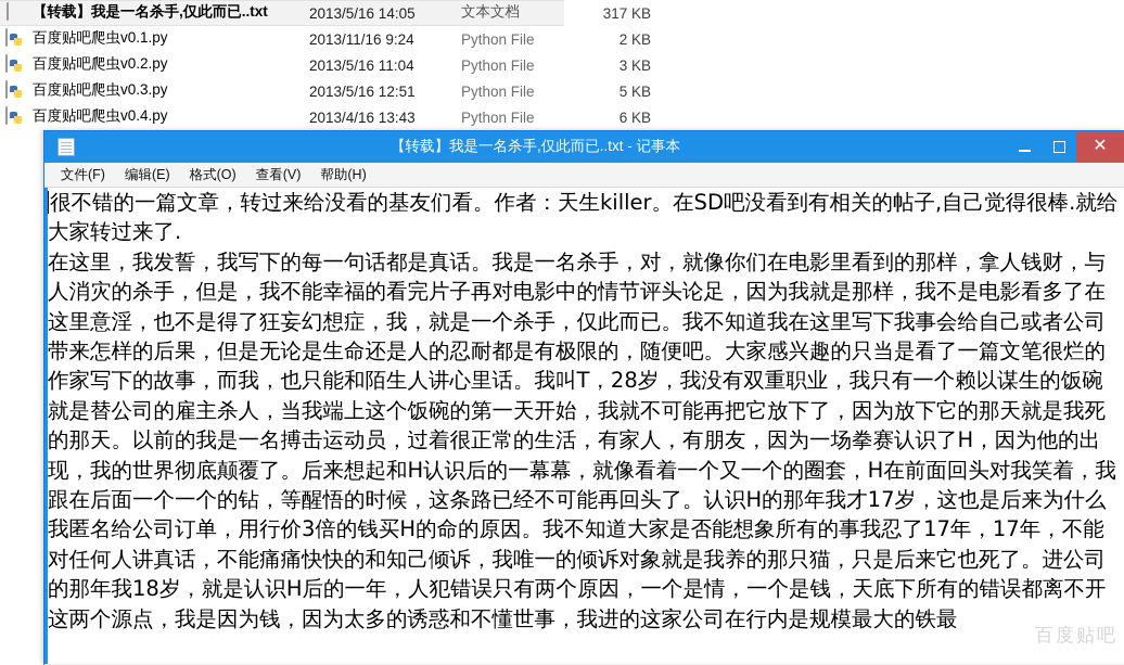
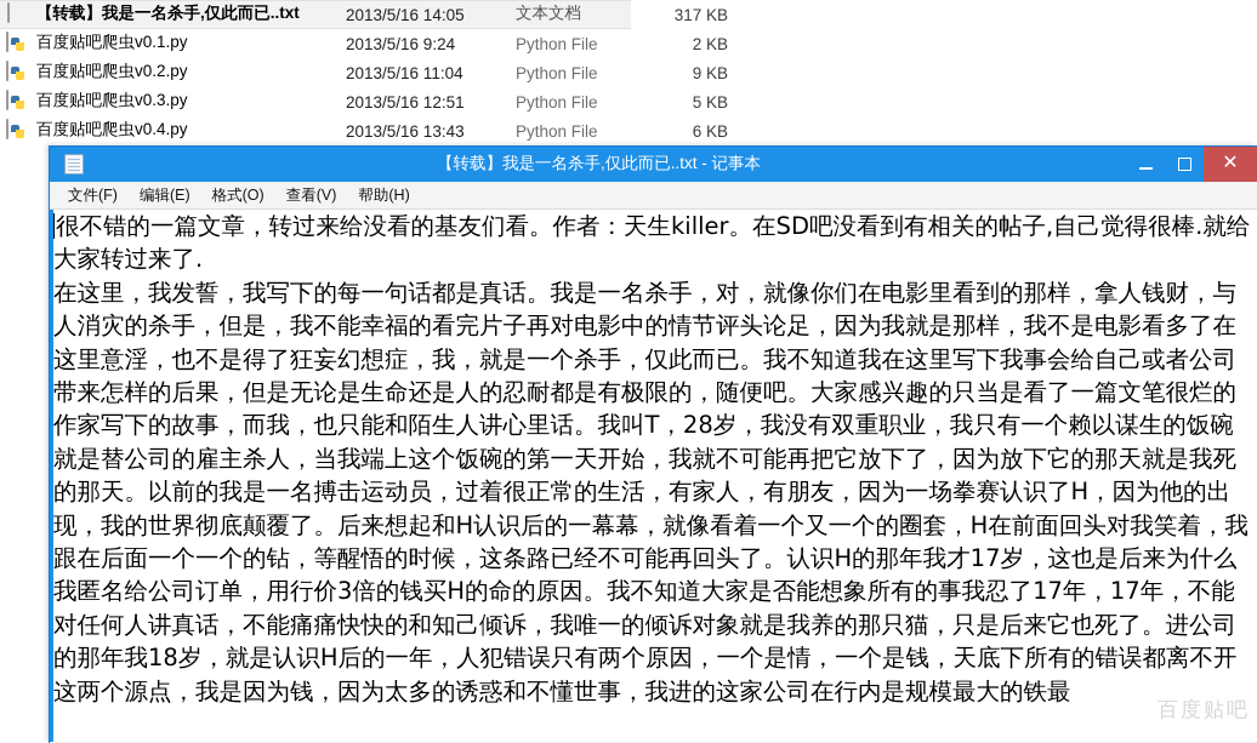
  【转载】我是一名杀手,仅此而已..txt
  2013/5/16 14:05
  文本文档
  317 KB
  百度贴吧爬虫v0.1.py
- 2013/11/16 9:24
+ 2013/5/16 9:24
  Python File
  2 KB
  百度贴吧爬虫v0.2.py
  2013/5/16 11:04
  Python File
- 3 KB
+ 9 KB
  百度贴吧爬虫v0.3.py
  2013/5/16 12:51
  Python File
  5 KB
  百度贴吧爬虫v0.4.py
- 2013/4/16 13:43
+ 2013/5/16 13:43
  Python File
  6 KB
  【转载】我是一名杀手,仅此而已..txt - 记事本
  ✕
  文件(F)
  编辑(E)
  格式(O)
  查看(V)
  帮助(H)
  很不错的一篇文章，转过来给没看的基友们看。作者：天生killer。在SD吧没看到有相关的帖子,自己觉得很棒.就给大家转过来了.
  在这里，我发誓，我写下的每一句话都是真话。我是一名杀手，对，就像你们在电影里看到的那样，拿人钱财，与人消灾的杀手，但是，我不能幸福的看完片子再对电影中的情节评头论足，因为我就是那样，我不是电影看多了在这里意淫，也不是得了狂妄幻想症，我，就是一个杀手，仅此而已。我不知道我在这里写下我事会给自己或者公司带来怎样的后果，但是无论是生命还是人的忍耐都是有极限的，随便吧。大家感兴趣的只当是看了一篇文笔很烂的作家写下的故事，而我，也只能和陌生人讲心里话。我叫T，28岁，我没有双重职业，我只有一个赖以谋生的饭碗就是替公司的雇主杀人，当我端上这个饭碗的第一天开始，我就不可能再把它放下了，因为放下它的那天就是我死的那天。以前的我是一名搏击运动员，过着很正常的生活，有家人，有朋友，因为一场拳赛认识了H，因为他的出现，我的世界彻底颠覆了。后来想起和H认识后的一幕幕，就像看着一个又一个的圈套，H在前面回头对我笑着，我跟在后面一个一个的钻，等醒悟的时候，这条路已经不可能再回头了。认识H的那年我才17岁，这也是后来为什么我匿名给公司订单，用行价3倍的钱买H的命的原因。我不知道大家是否能想象所有的事我忍了17年，17年，不能对任何人讲真话，不能痛痛快快的和知己倾诉，我唯一的倾诉对象就是我养的那只猫，只是后来它也死了。进公司的那年我18岁，就是认识H后的一年，人犯错误只有两个原因，一个是情，一个是钱，天底下所有的错误都离不开这两个源点，我是因为钱，因为太多的诱惑和不懂世事，我进的这家公司在行内是规模最大的铁最
  百度贴吧
